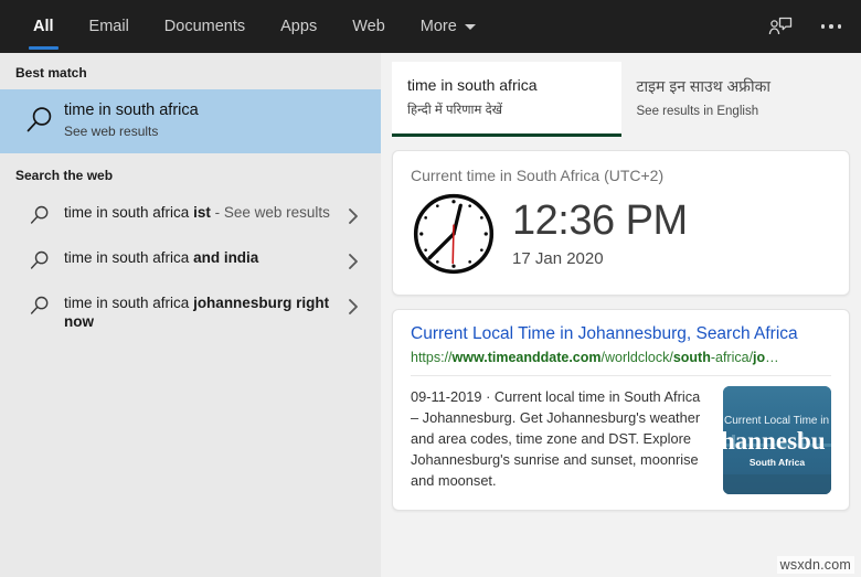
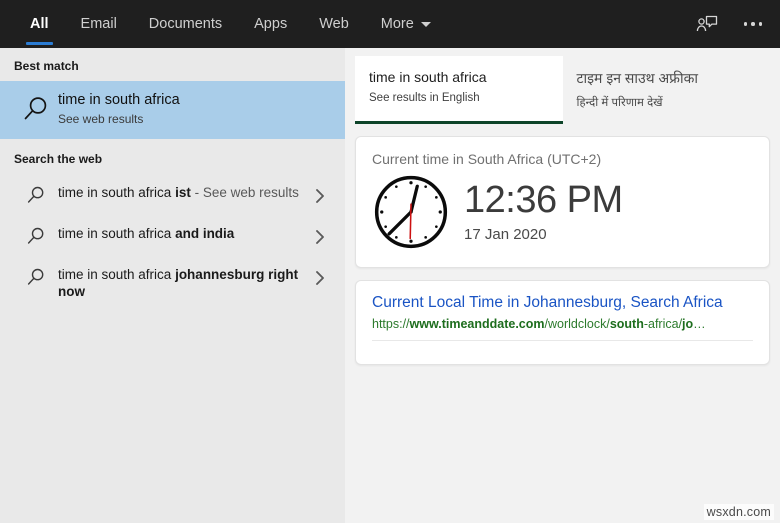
  All
  Email
  Documents
  Apps
  Web
  More
  Best match
  time in south africa
  See web results
  Search the web
  time in south africa ist - See web results
  time in south africa and india
  time in south africa johannesburg right now
  time in south africa
- हिन्दी में परिणाम देखें
+ See results in English
  टाइम इन साउथ अफ्रीका
- See results in English
+ हिन्दी में परिणाम देखें
  Current time in South Africa (UTC+2)
  12:36 PM
  17 Jan 2020
  Current Local Time in Johannesburg, Search Africa
  https://www.timeanddate.com/worldclock/south-africa/jo…
- 09-11-2019 · Current local time in South Africa – Johannesburg. Get Johannesburg's weather and area codes, time zone and DST. Explore Johannesburg's sunrise and sunset, moonrise and moonset.
- Current Local Time in
- hannesbu
- South Africa
  wsxdn.com
